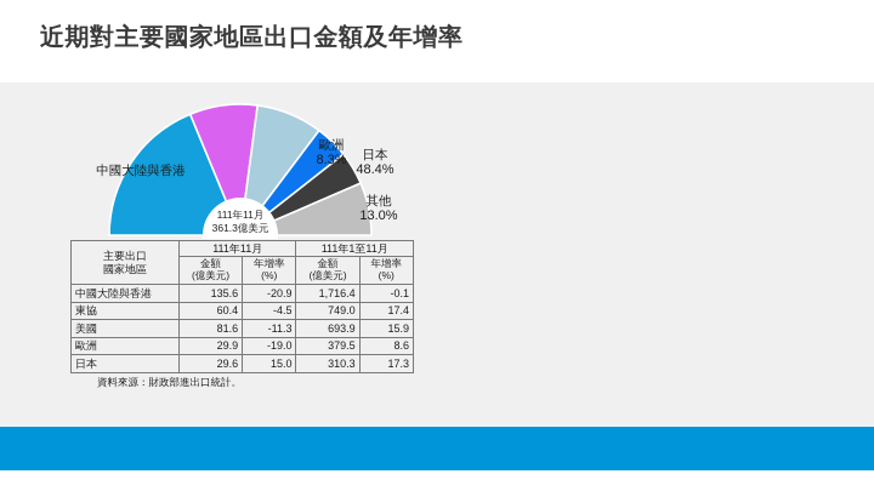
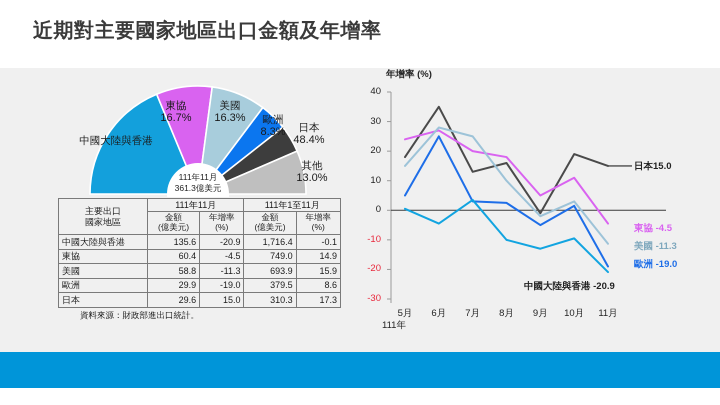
  近期對主要國家地區出口金額及年增率
  111年11月
  361.3億美元
  中國大陸與香港
+ 東協
+ 16.7%
+ 美國
+ 16.3%
  歐洲
  8.3%
  日本
  48.4%
  其他
  13.0%
  主要出口 國家地區	111年11月	111年1至11月
  金額 (億美元)	年增率 (%)	金額 (億美元)	年增率 (%)
  中國大陸與香港	135.6	-20.9	1,716.4	-0.1
- 東協	60.4	-4.5	749.0	17.4
+ 東協	60.4	-4.5	749.0	14.9
- 美國	81.6	-11.3	693.9	15.9
+ 美國	58.8	-11.3	693.9	15.9
  歐洲	29.9	-19.0	379.5	8.6
  日本	29.6	15.0	310.3	17.3
  資料來源：財政部進出口統計。
+ 年增率 (%)
+ 40
+ 30
+ 20
+ 10
+ 0
+ -10
+ -20
+ -30
+ 5月
+ 6月
+ 7月
+ 8月
+ 9月
+ 10月
+ 11月
+ 111年
+ 日本15.0
+ 東協 -4.5
+ 美國 -11.3
+ 歐洲 -19.0
+ 中國大陸與香港 -20.9
